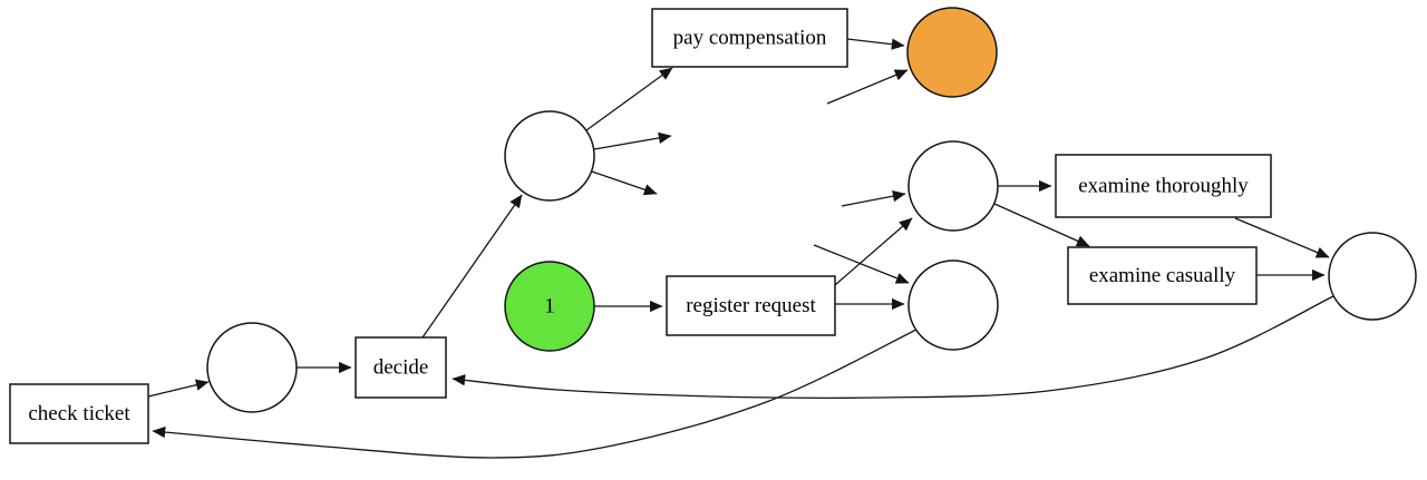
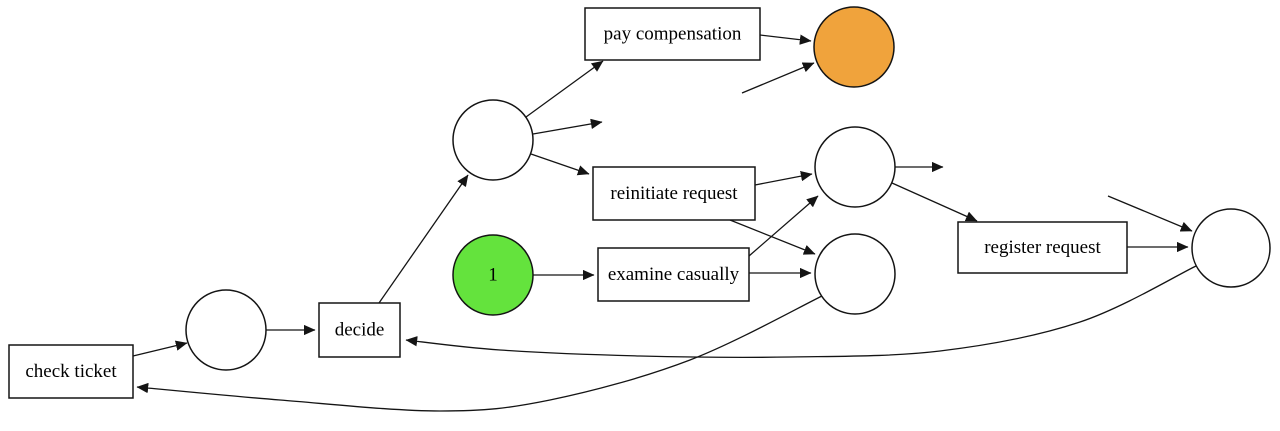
  1
  pay compensation
+ reinitiate request
- register request
+ examine casually
- examine thoroughly
- examine casually
+ register request
  decide
  check ticket
